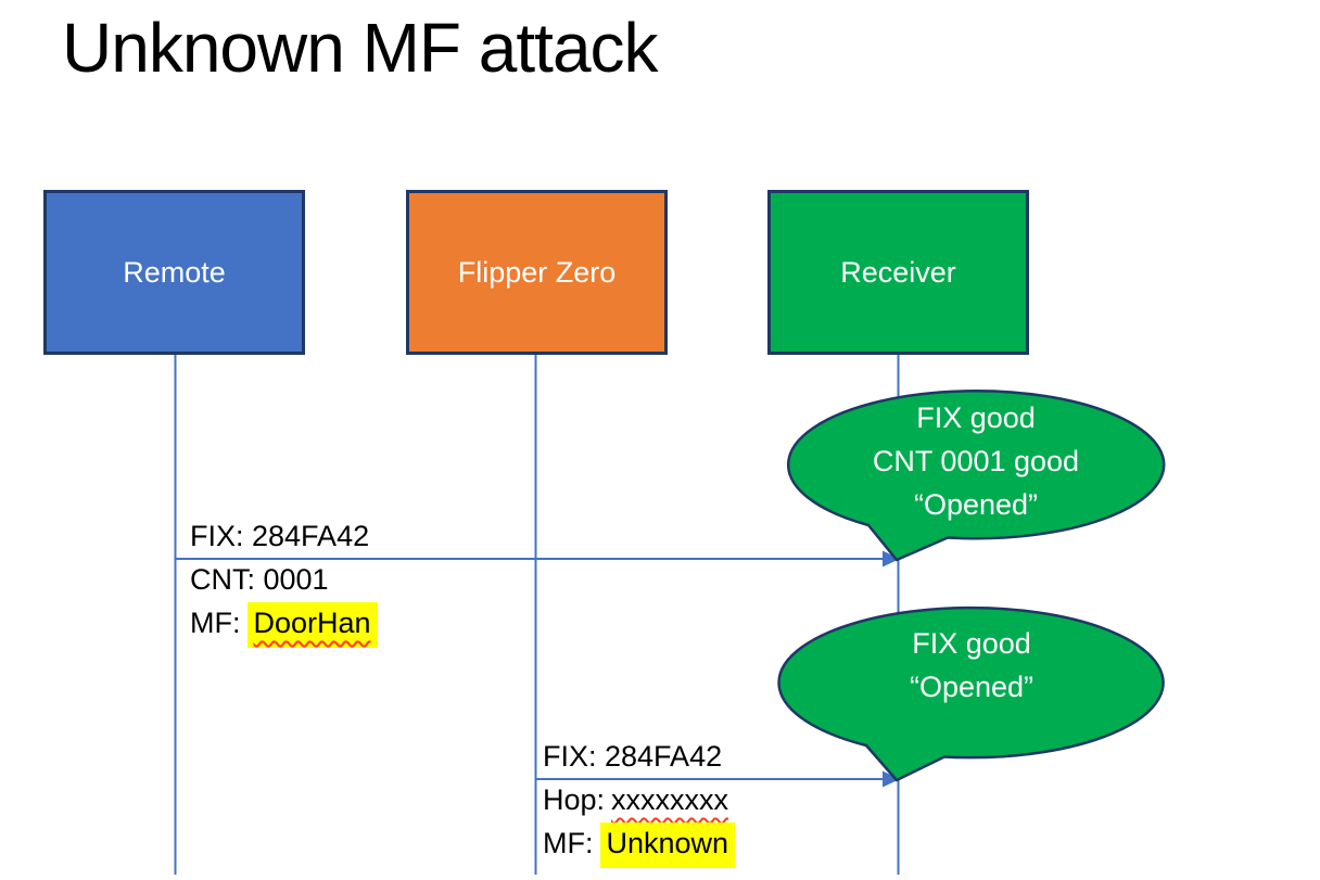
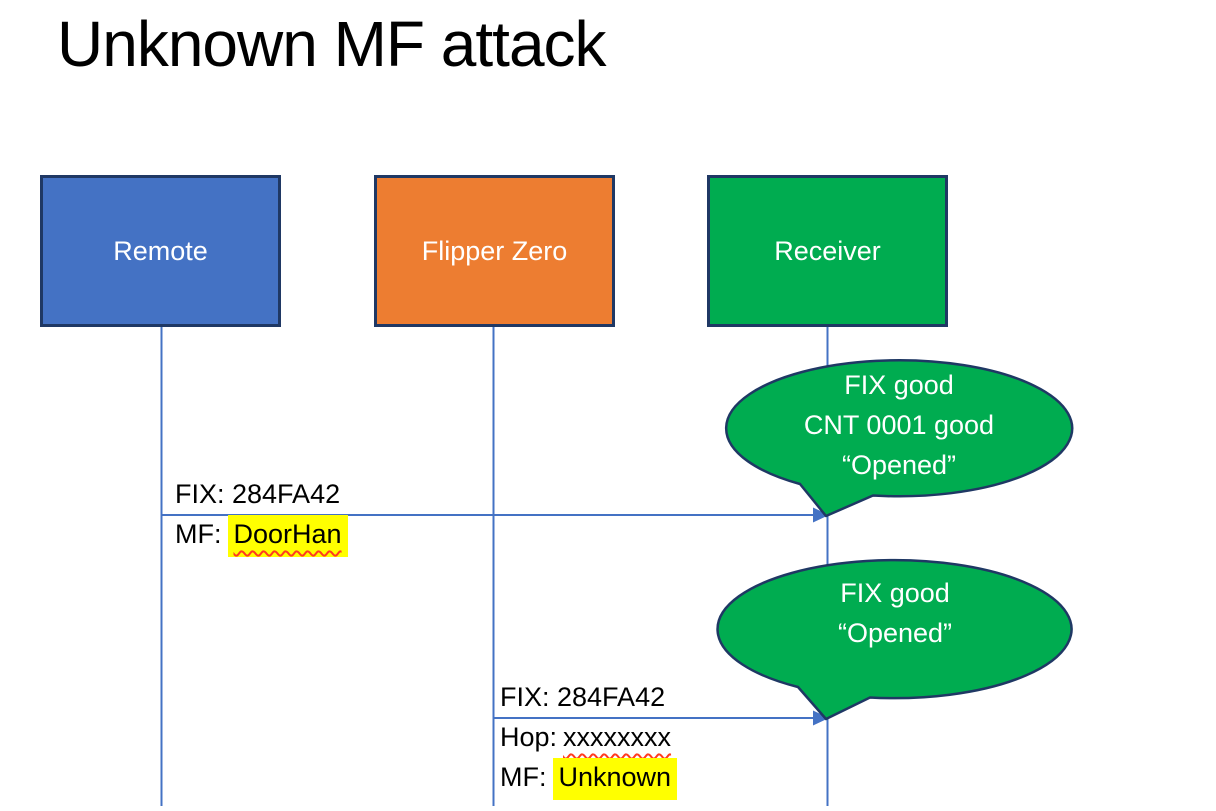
  Unknown MF attack
  Remote
  Flipper Zero
  Receiver
  FIX good
  CNT 0001 good
  “Opened”
  FIX good
  “Opened”
  FIX: 284FA42
- CNT: 0001
  MF: DoorHan
  FIX: 284FA42
  Hop: xxxxxxxx
  MF: Unknown
